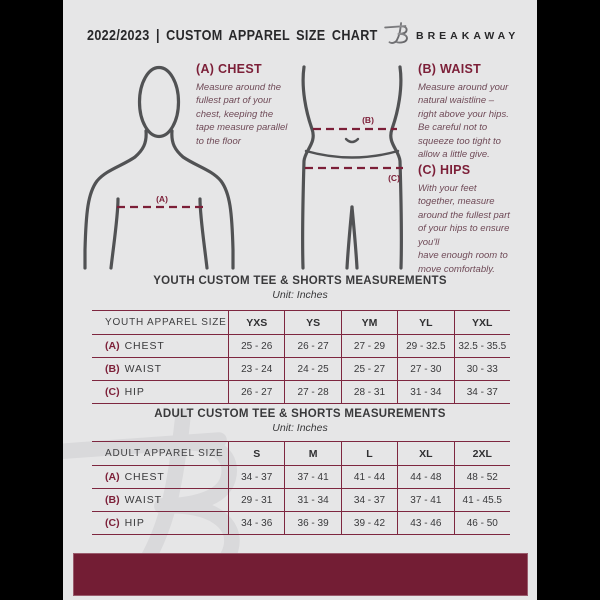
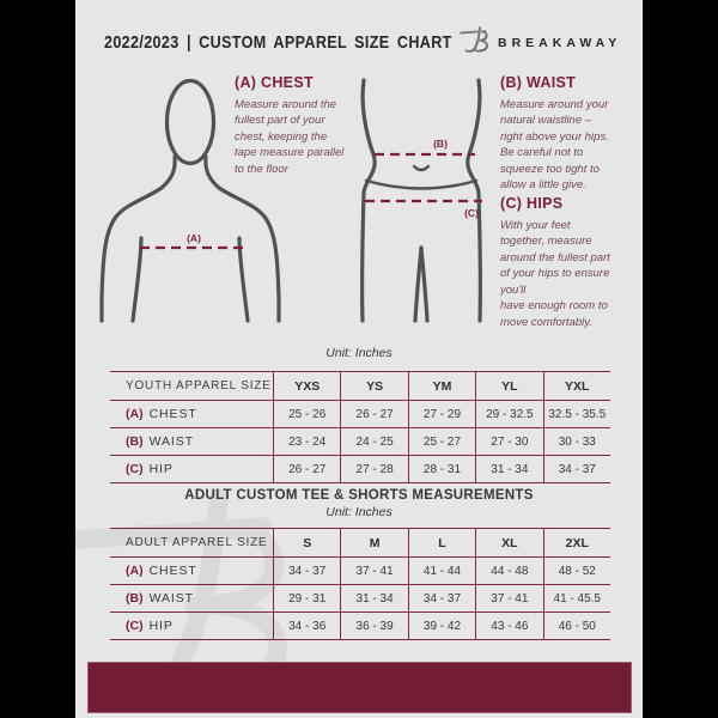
  2022/2023 | CUSTOM APPAREL SIZE CHART
  BREAKAWAY
  (A)
  (B)
  (C)
  (A) CHEST
  Measure around the
  fullest part of your
  chest, keeping the
  tape measure parallel
  to the floor
  (B) WAIST
  Measure around your
  natural waistline –
  right above your hips.
  Be careful not to
  squeeze too tight to
  allow a little give.
  (C) HIPS
  With your feet
  together, measure
  around the fullest part
  of your hips to ensure
  you'll
  have enough room to
  move comfortably.
- YOUTH CUSTOM TEE & SHORTS MEASUREMENTS
  Unit: Inches
  YOUTH APPAREL SIZE
  YXS
  YS
  YM
  YL
  YXL
  (A)
  CHEST
  25 - 26
  26 - 27
  27 - 29
  29 - 32.5
  32.5 - 35.5
  (B)
  WAIST
  23 - 24
  24 - 25
  25 - 27
  27 - 30
  30 - 33
  (C)
  HIP
  26 - 27
  27 - 28
  28 - 31
  31 - 34
  34 - 37
  ADULT CUSTOM TEE & SHORTS MEASUREMENTS
  Unit: Inches
  ADULT APPAREL SIZE
  S
  M
  L
  XL
  2XL
  (A)
  CHEST
  34 - 37
  37 - 41
  41 - 44
  44 - 48
  48 - 52
  (B)
  WAIST
  29 - 31
  31 - 34
  34 - 37
  37 - 41
  41 - 45.5
  (C)
  HIP
  34 - 36
  36 - 39
  39 - 42
  43 - 46
  46 - 50
